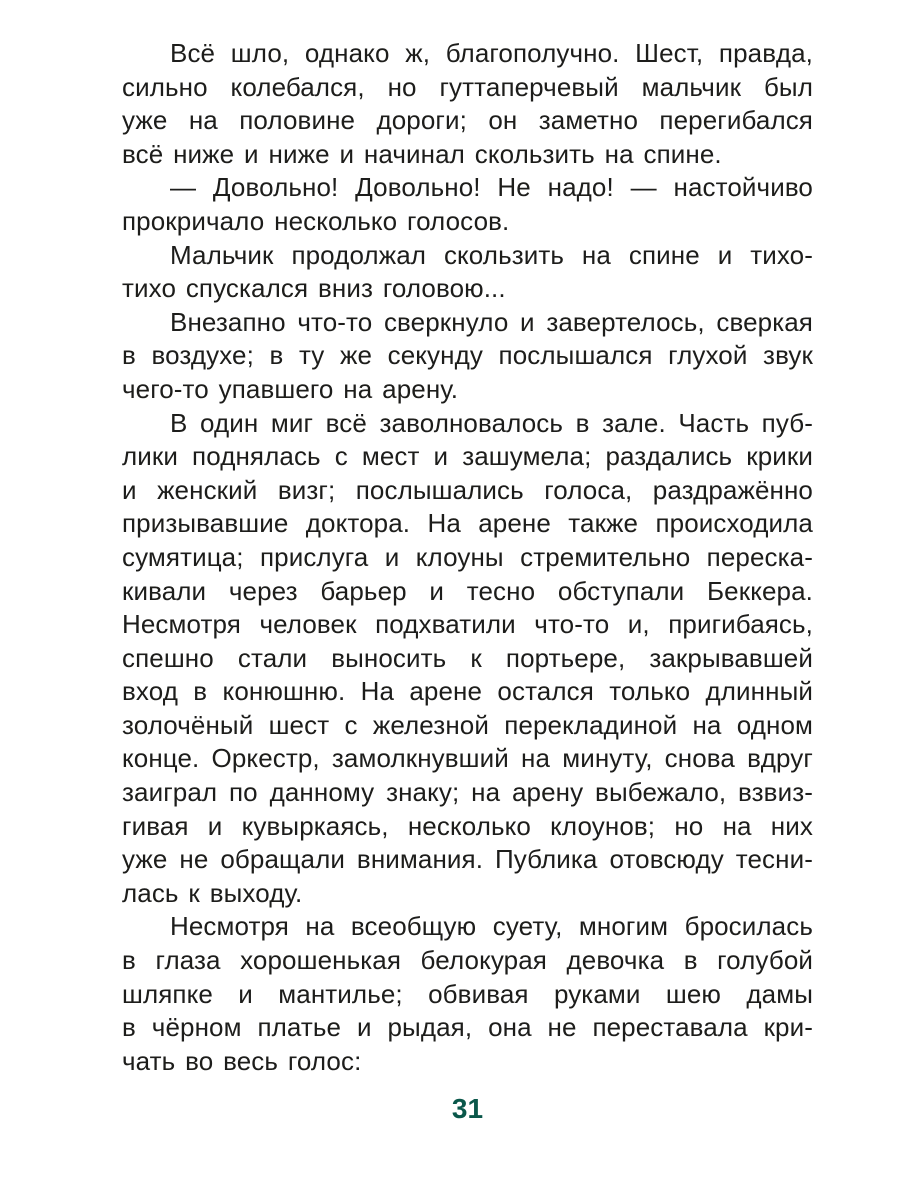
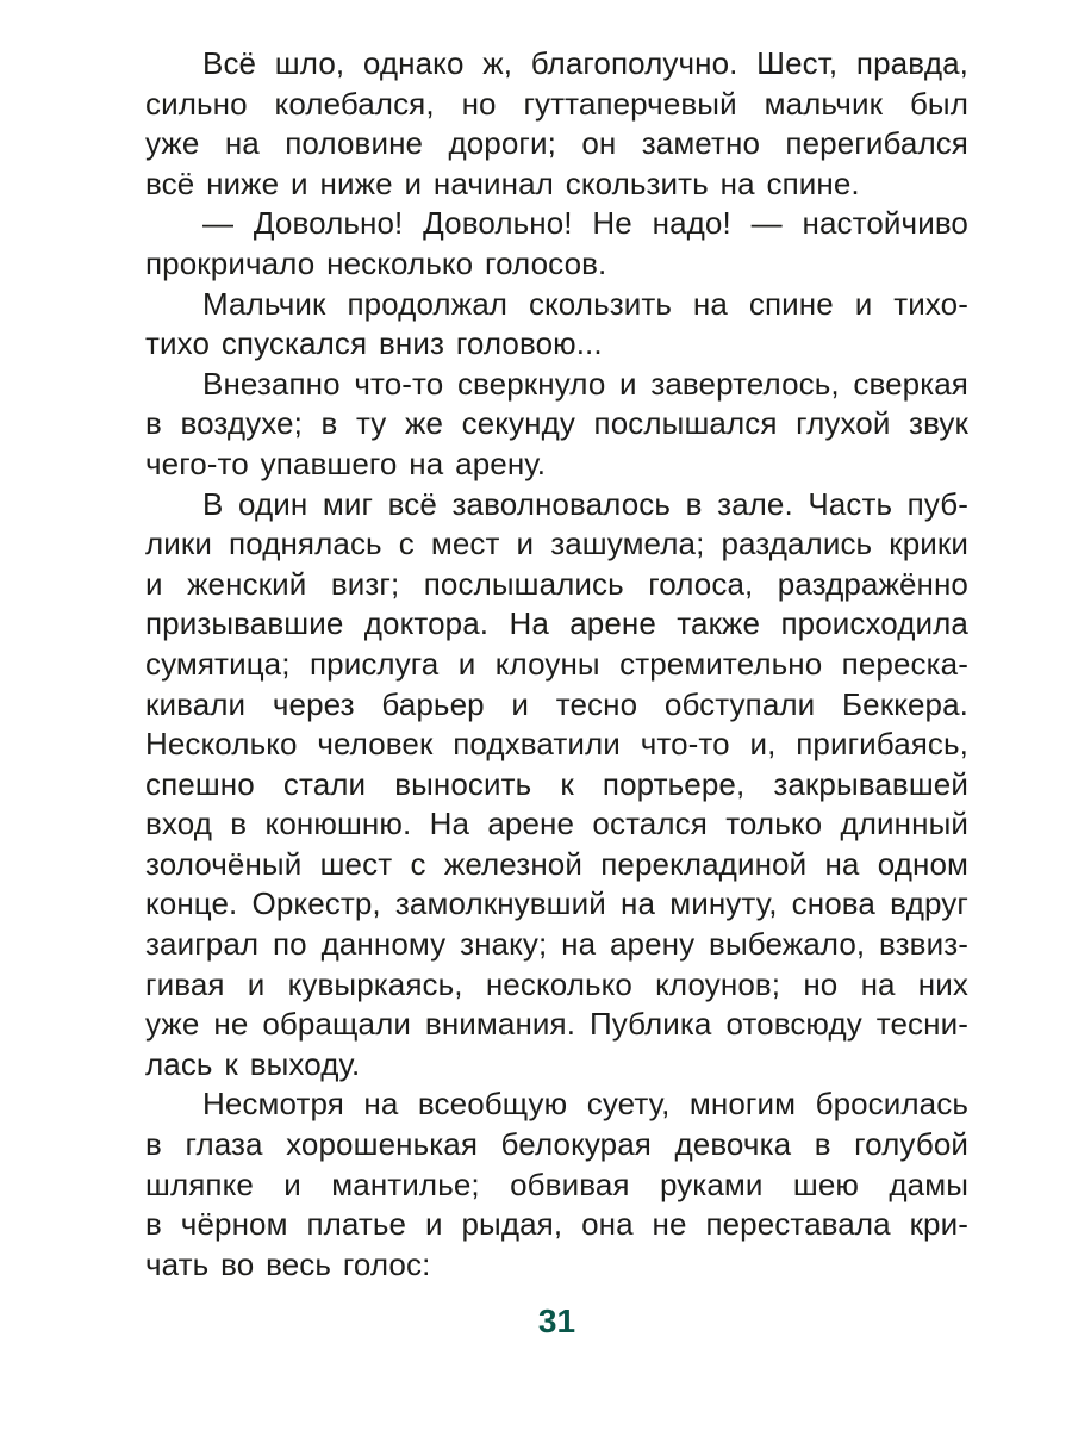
  Всё шло, однако ж, благополучно. Шест, правда,
  сильно колебался, но гуттаперчевый мальчик был
  уже на половине дороги; он заметно перегибался
  всё ниже и ниже и начинал скользить на спине.
  — Довольно! Довольно! Не надо! — настойчиво
  прокричало несколько голосов.
  Мальчик продолжал скользить на спине и тихо-
  тихо спускался вниз головою...
  Внезапно что-то сверкнуло и завертелось, сверкая
  в воздухе; в ту же секунду послышался глухой звук
  чего-то упавшего на арену.
  В один миг всё заволновалось в зале. Часть пуб-
  лики поднялась с мест и зашумела; раздались крики
  и женский визг; послышались голоса, раздражённо
  призывавшие доктора. На арене также происходила
  сумятица; прислуга и клоуны стремительно переска-
  кивали через барьер и тесно обступали Беккера.
- Несмотря человек подхватили что-то и, пригибаясь,
+ Несколько человек подхватили что-то и, пригибаясь,
  спешно стали выносить к портьере, закрывавшей
  вход в конюшню. На арене остался только длинный
  золочёный шест с железной перекладиной на одном
  конце. Оркестр, замолкнувший на минуту, снова вдруг
  заиграл по данному знаку; на арену выбежало, взвиз-
  гивая и кувыркаясь, несколько клоунов; но на них
  уже не обращали внимания. Публика отовсюду тесни-
  лась к выходу.
  Несмотря на всеобщую суету, многим бросилась
  в глаза хорошенькая белокурая девочка в голубой
  шляпке и мантилье; обвивая руками шею дамы
  в чёрном платье и рыдая, она не переставала кри-
  чать во весь голос:
  31
